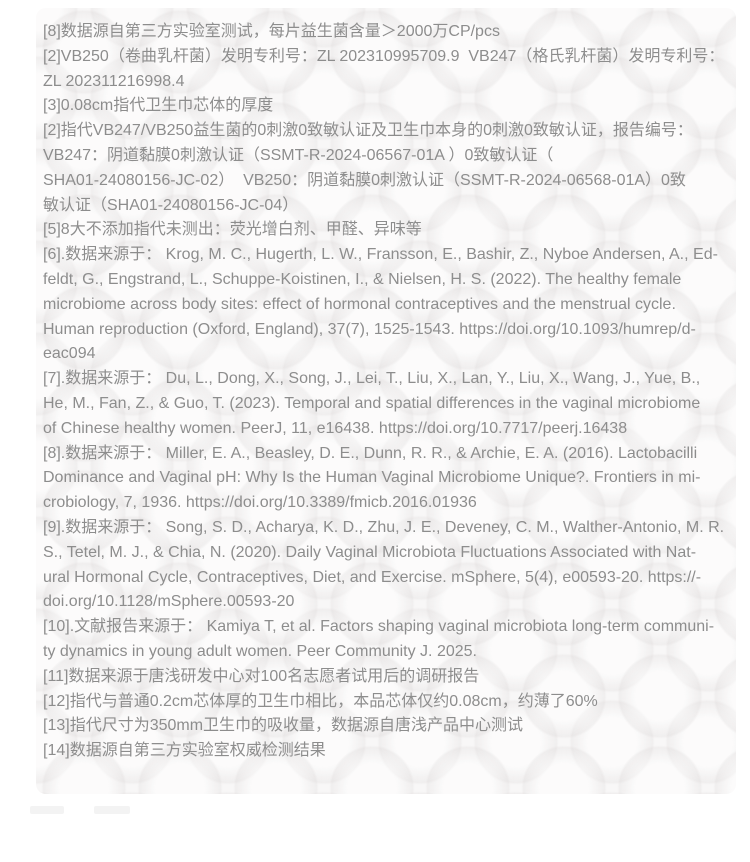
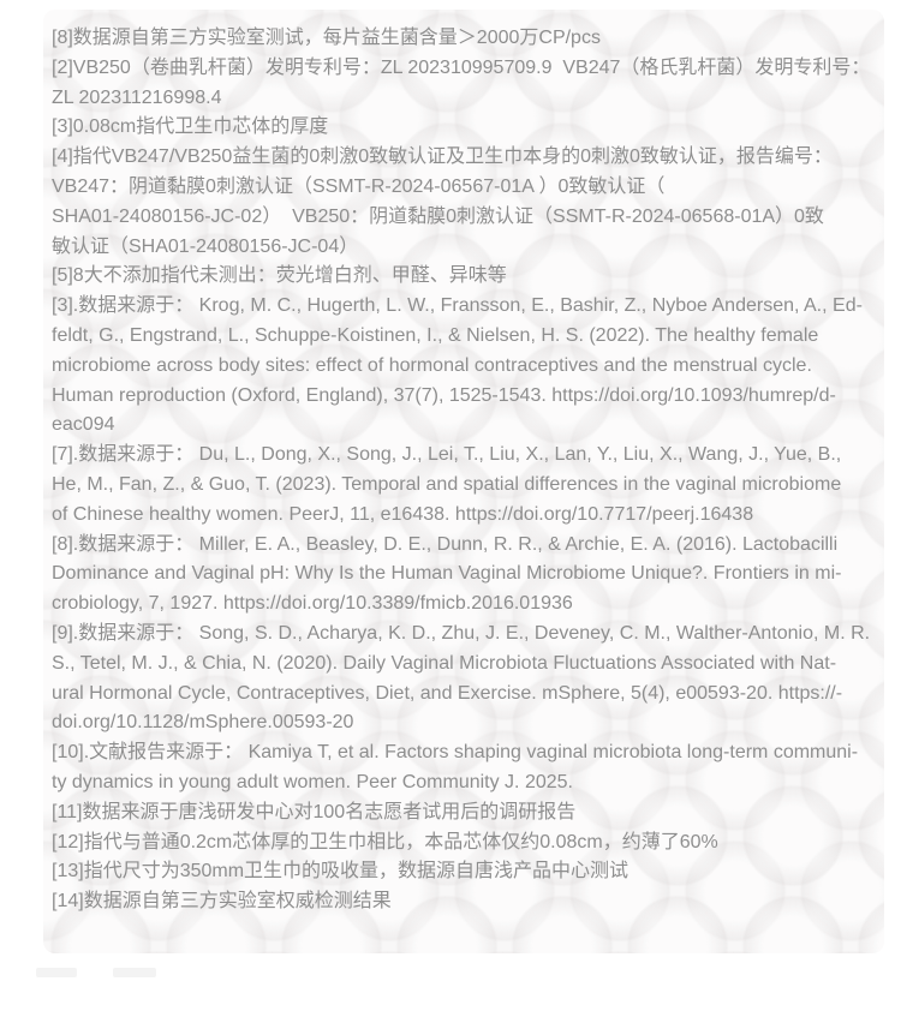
  [8]数据源自第三方实验室测试，每片益生菌含量＞2000万CP/pcs
  [2]VB250（卷曲乳杆菌）发明专利号：ZL 202310995709.9 VB247（格氏乳杆菌）发明专利号：
  ZL 202311216998.4
  [3]0.08cm指代卫生巾芯体的厚度
- [2]指代VB247/VB250益生菌的0刺激0致敏认证及卫生巾本身的0刺激0致敏认证，报告编号：
+ [4]指代VB247/VB250益生菌的0刺激0致敏认证及卫生巾本身的0刺激0致敏认证，报告编号：
  VB247：阴道黏膜0刺激认证（SSMT-R-2024-06567-01A ）0致敏认证（
  SHA01-24080156-JC-02） VB250：阴道黏膜0刺激认证（SSMT-R-2024-06568-01A）0致
  敏认证（SHA01-24080156-JC-04）
  [5]8大不添加指代未测出：荧光增白剂、甲醛、异味等
- [6].数据来源于： Krog, M. C., Hugerth, L. W., Fransson, E., Bashir, Z., Nyboe Andersen, A., Ed-
+ [3].数据来源于： Krog, M. C., Hugerth, L. W., Fransson, E., Bashir, Z., Nyboe Andersen, A., Ed-
  feldt, G., Engstrand, L., Schuppe-Koistinen, I., & Nielsen, H. S. (2022). The healthy female
  microbiome across body sites: effect of hormonal contraceptives and the menstrual cycle.
  Human reproduction (Oxford, England), 37(7), 1525-1543. https://doi.org/10.1093/humrep/d-
  eac094
  [7].数据来源于： Du, L., Dong, X., Song, J., Lei, T., Liu, X., Lan, Y., Liu, X., Wang, J., Yue, B.,
  He, M., Fan, Z., & Guo, T. (2023). Temporal and spatial differences in the vaginal microbiome
  of Chinese healthy women. PeerJ, 11, e16438. https://doi.org/10.7717/peerj.16438
  [8].数据来源于： Miller, E. A., Beasley, D. E., Dunn, R. R., & Archie, E. A. (2016). Lactobacilli
  Dominance and Vaginal pH: Why Is the Human Vaginal Microbiome Unique?. Frontiers in mi-
- crobiology, 7, 1936. https://doi.org/10.3389/fmicb.2016.01936
+ crobiology, 7, 1927. https://doi.org/10.3389/fmicb.2016.01936
  [9].数据来源于： Song, S. D., Acharya, K. D., Zhu, J. E., Deveney, C. M., Walther-Antonio, M. R.
  S., Tetel, M. J., & Chia, N. (2020). Daily Vaginal Microbiota Fluctuations Associated with Nat-
  ural Hormonal Cycle, Contraceptives, Diet, and Exercise. mSphere, 5(4), e00593-20. https://-
  doi.org/10.1128/mSphere.00593-20
  [10].文献报告来源于： Kamiya T, et al. Factors shaping vaginal microbiota long-term communi-
  ty dynamics in young adult women. Peer Community J. 2025.
  [11]数据来源于唐浅研发中心对100名志愿者试用后的调研报告
  [12]指代与普通0.2cm芯体厚的卫生巾相比，本品芯体仅约0.08cm，约薄了60%
  [13]指代尺寸为350mm卫生巾的吸收量，数据源自唐浅产品中心测试
  [14]数据源自第三方实验室权威检测结果
